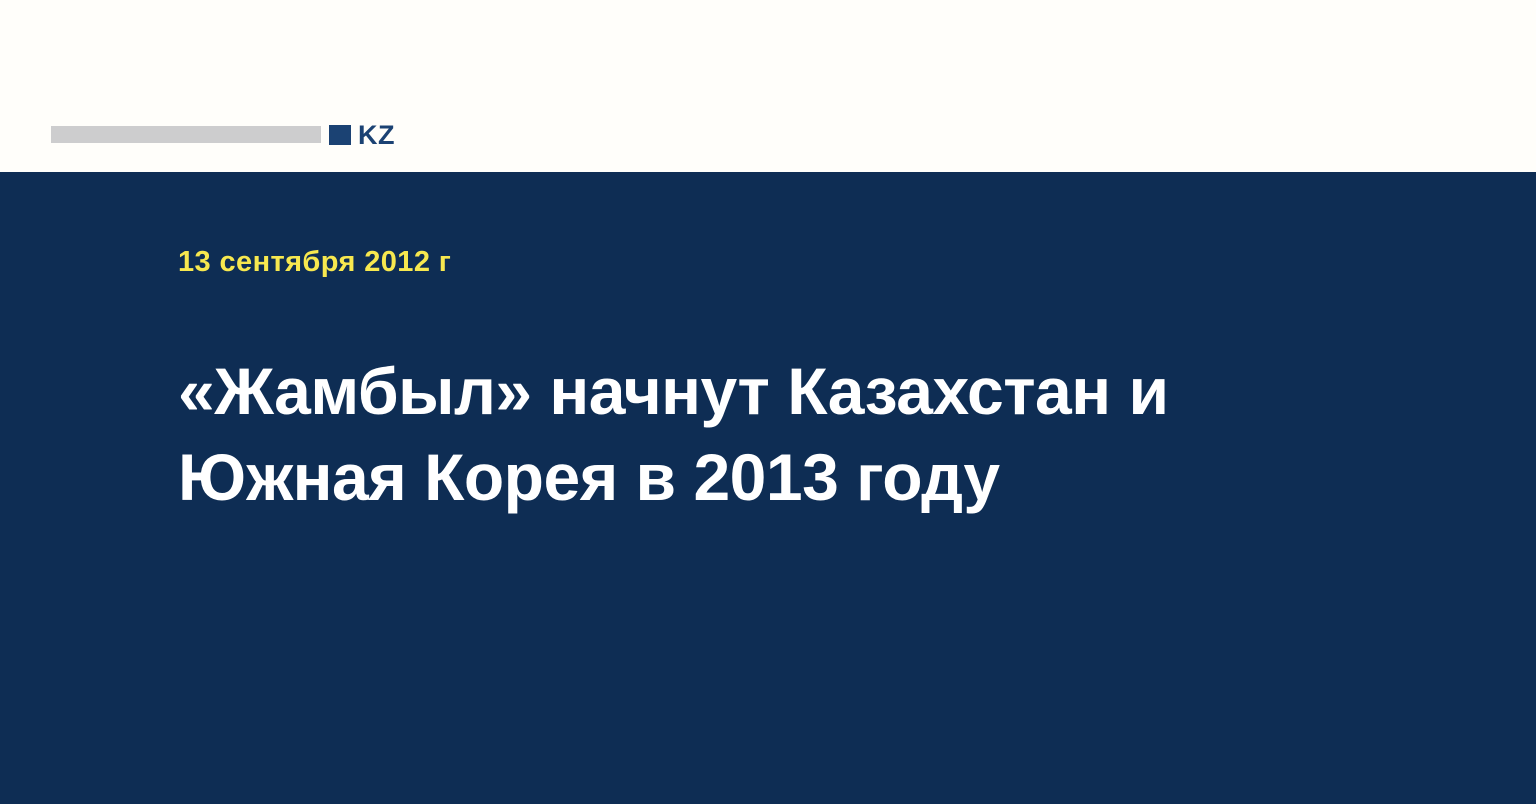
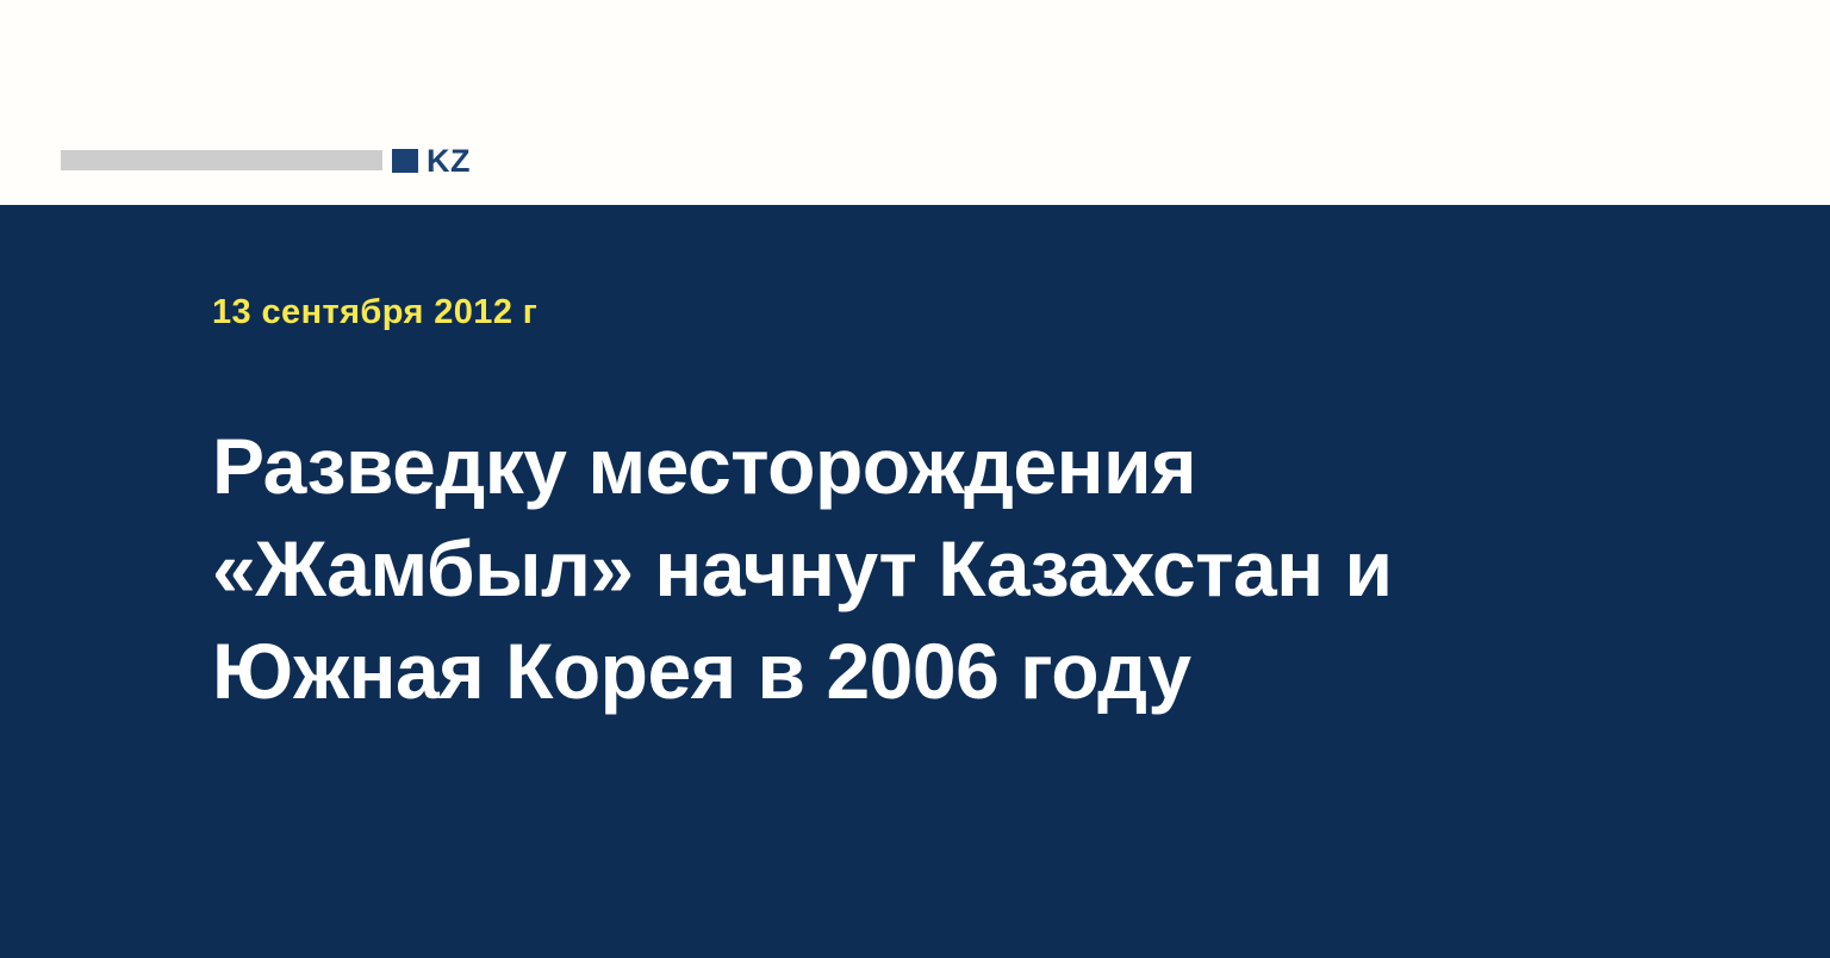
  KZ
  13 сентября 2012 г
+ Разведку месторождения
  «Жамбыл» начнут Казахстан и
- Южная Корея в 2013 году
+ Южная Корея в 2006 году
